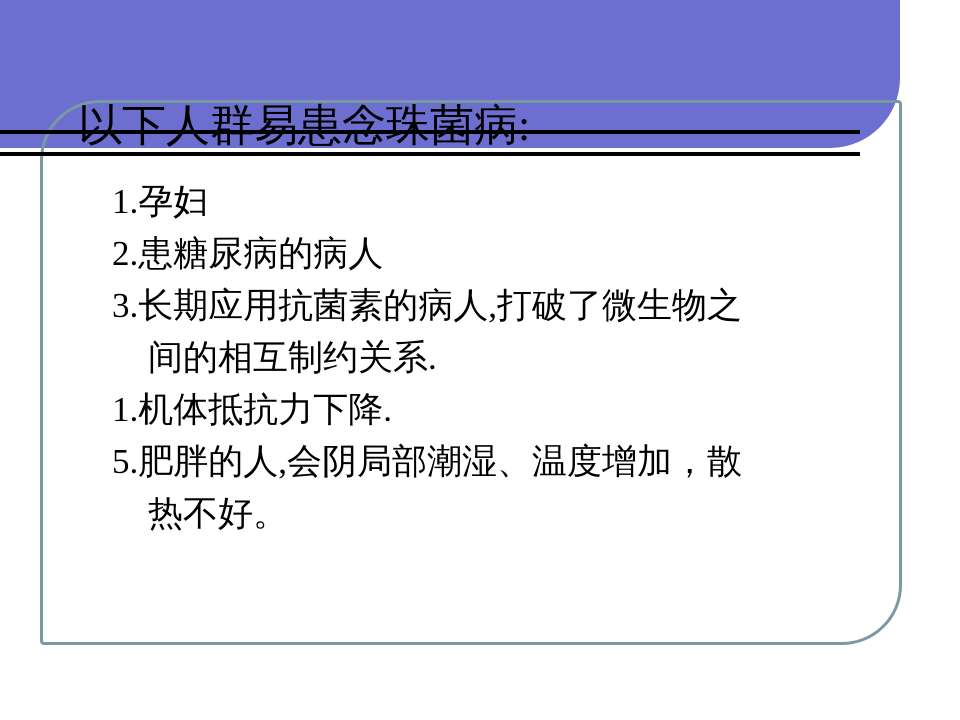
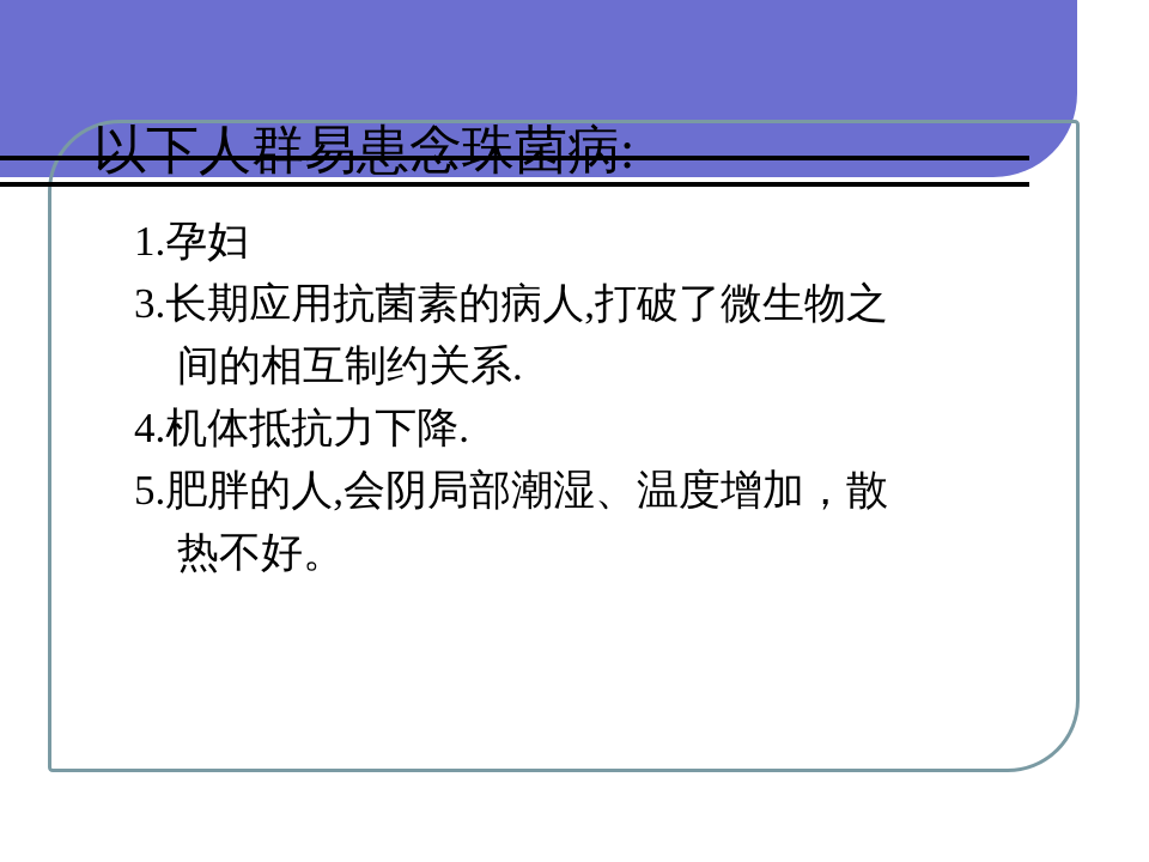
  以下人群易患念珠菌病:
  1.孕妇
- 2.患糖尿病的病人
  3.长期应用抗菌素的病人,打破了微生物之
  间的相互制约关系.
- 1.机体抵抗力下降.
+ 4.机体抵抗力下降.
  5.肥胖的人,会阴局部潮湿、温度增加，散
  热不好。
